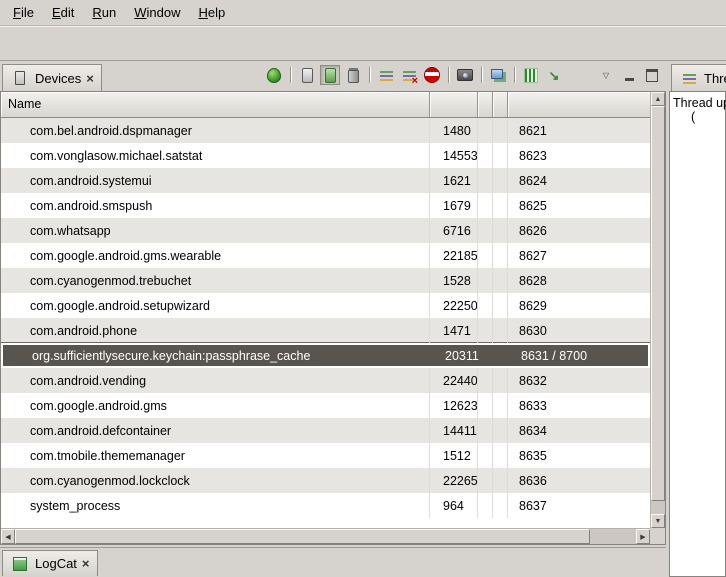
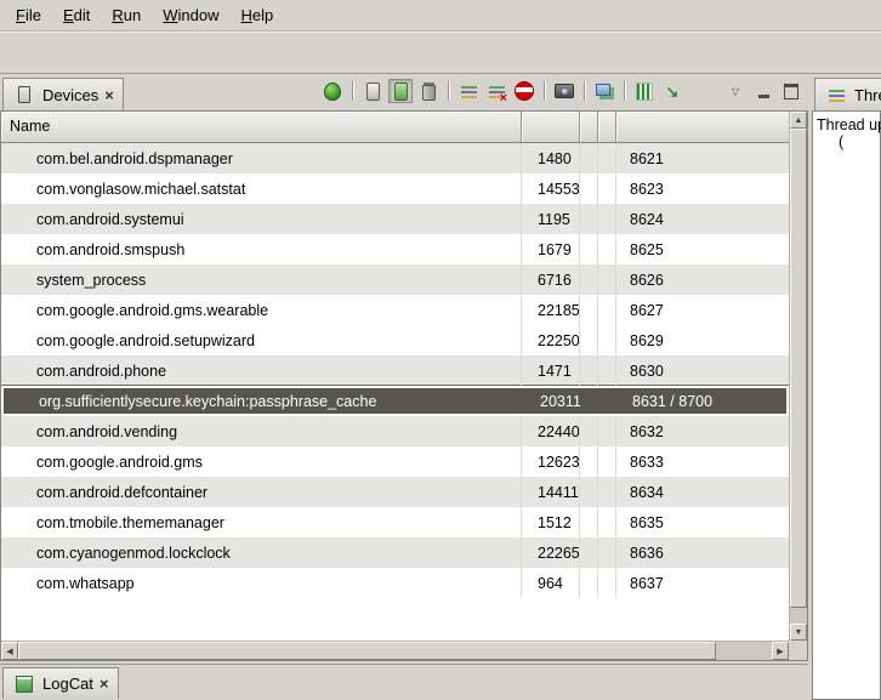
  File
  Edit
  Run
  Window
  Help
  Devices
  Name
  com.bel.android.dspmanager
  1480
  8621
  com.vonglasow.michael.satstat
  14553
  8623
  com.android.systemui
- 1621
+ 1195
  8624
  com.android.smspush
  1679
  8625
- com.whatsapp
+ system_process
  6716
  8626
  com.google.android.gms.wearable
  22185
  8627
- com.cyanogenmod.trebuchet
- 1528
- 8628
  com.google.android.setupwizard
  22250
  8629
  com.android.phone
  1471
  8630
  org.sufficientlysecure.keychain:passphrase_cache
  20311
  8631 / 8700
  com.android.vending
  22440
  8632
  com.google.android.gms
  12623
  8633
  com.android.defcontainer
  14411
  8634
  com.tmobile.thememanager
  1512
  8635
  com.cyanogenmod.lockclock
  22265
  8636
- system_process
+ com.whatsapp
  964
  8637
  LogCat
  Thread u
  (
